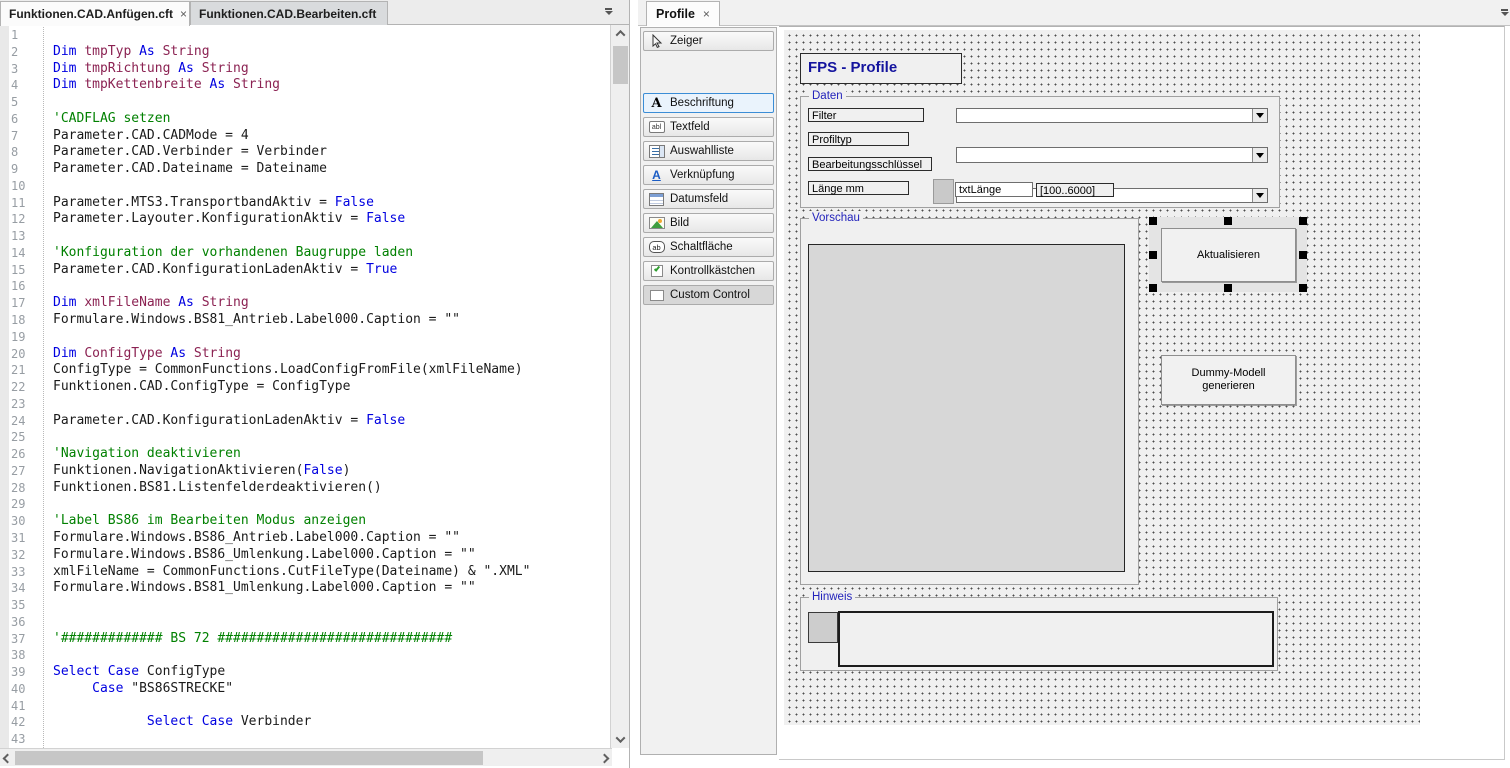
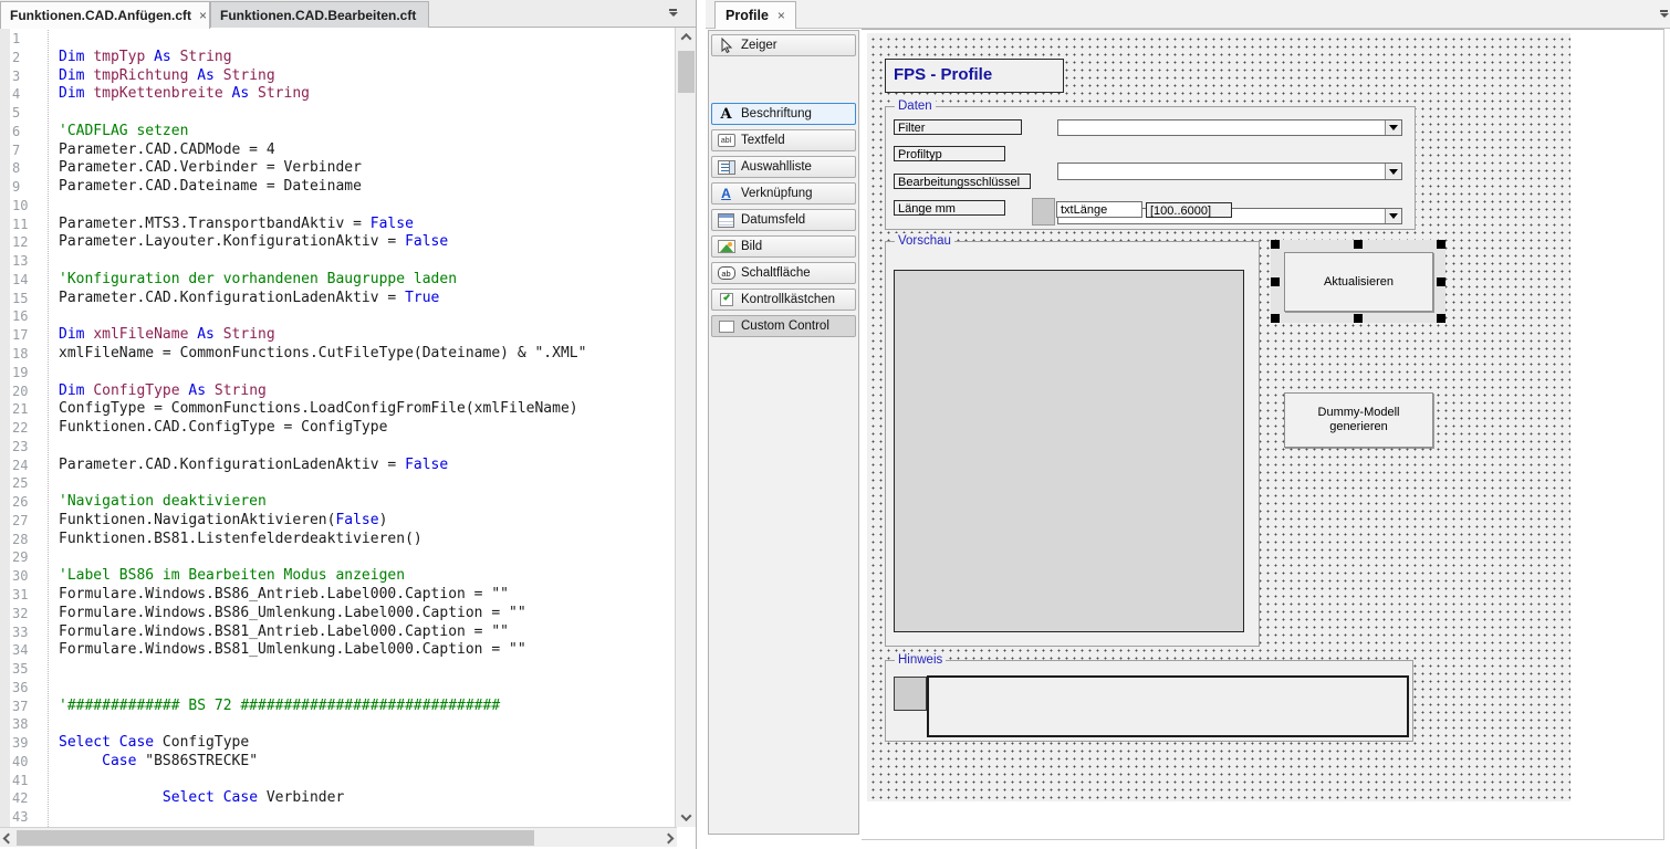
  Funktionen.CAD.Anfügen.cft
  ×
  Funktionen.CAD.Bearbeiten.cft
  1
  2
  3
  4
  5
  6
  7
  8
  9
  10
  11
  12
  13
  14
  15
  16
  17
  18
  19
  20
  21
  22
  23
  24
  25
  26
  27
  28
  29
  30
  31
  32
  33
  34
  35
  36
  37
  38
  39
  40
  41
  42
  43
  Dim tmpTyp As String
  Dim tmpRichtung As String
  Dim tmpKettenbreite As String
  'CADFLAG setzen
  Parameter.CAD.CADMode = 4
  Parameter.CAD.Verbinder = Verbinder
  Parameter.CAD.Dateiname = Dateiname
  Parameter.MTS3.TransportbandAktiv = False
  Parameter.Layouter.KonfigurationAktiv = False
  'Konfiguration der vorhandenen Baugruppe laden
  Parameter.CAD.KonfigurationLadenAktiv = True
  Dim xmlFileName As String
- Formulare.Windows.BS81_Antrieb.Label000.Caption = ""
+ xmlFileName = CommonFunctions.CutFileType(Dateiname) & ".XML"
  Dim ConfigType As String
  ConfigType = CommonFunctions.LoadConfigFromFile(xmlFileName)
  Funktionen.CAD.ConfigType = ConfigType
  Parameter.CAD.KonfigurationLadenAktiv = False
  'Navigation deaktivieren
  Funktionen.NavigationAktivieren(False)
  Funktionen.BS81.Listenfelderdeaktivieren()
  'Label BS86 im Bearbeiten Modus anzeigen
  Formulare.Windows.BS86_Antrieb.Label000.Caption = ""
  Formulare.Windows.BS86_Umlenkung.Label000.Caption = ""
- xmlFileName = CommonFunctions.CutFileType(Dateiname) & ".XML"
+ Formulare.Windows.BS81_Antrieb.Label000.Caption = ""
  Formulare.Windows.BS81_Umlenkung.Label000.Caption = ""
  '############# BS 72 ##############################
  Select Case ConfigType
  Case "BS86STRECKE"
  Select Case Verbinder
  Profile
  ×
  Zeiger
  A
  Beschriftung
  Textfeld
  Auswahlliste
  A
  Verknüpfung
  Datumsfeld
  Bild
  ab
  Schaltfläche
  Kontrollkästchen
  Custom Control
  FPS - Profile
  Daten
  Filter
  Profiltyp
  Bearbeitungsschlüssel
  Länge mm
  txtLänge
  [100..6000]
  Vorschau
  Aktualisieren
  Dummy-Modell generieren
  Hinweis
